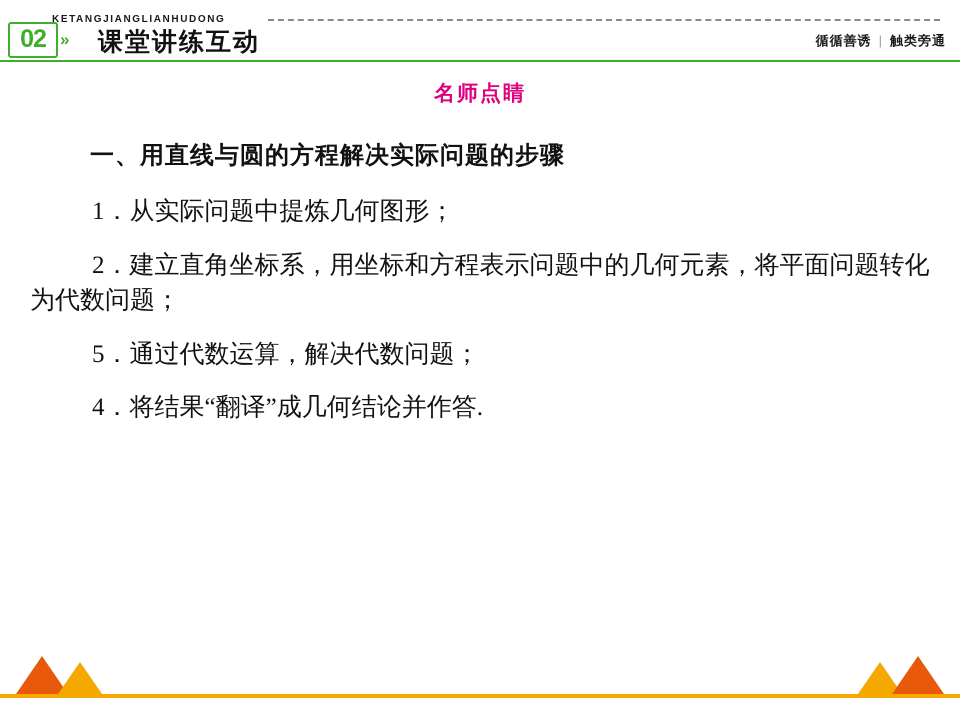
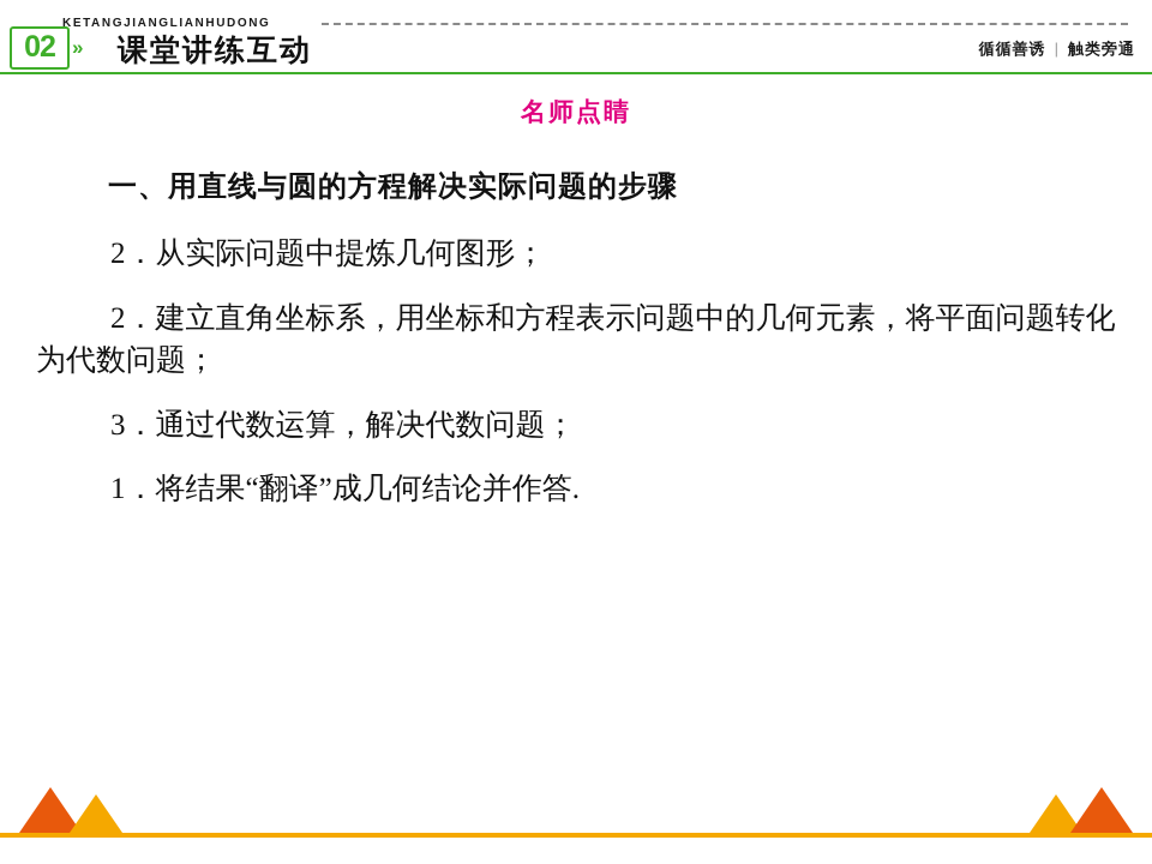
  KETANGJIANGLIANHUDONG
  02
  »
  课堂讲练互动
  循循善诱 | 触类旁通
  名师点睛
  一、用直线与圆的方程解决实际问题的步骤
- 1．从实际问题中提炼几何图形；
+ 2．从实际问题中提炼几何图形；
  2．建立直角坐标系，用坐标和方程表示问题中的几何元素，将平面问题转化为代数问题；
- 5．通过代数运算，解决代数问题；
+ 3．通过代数运算，解决代数问题；
- 4．将结果“翻译”成几何结论并作答.
+ 1．将结果“翻译”成几何结论并作答.
